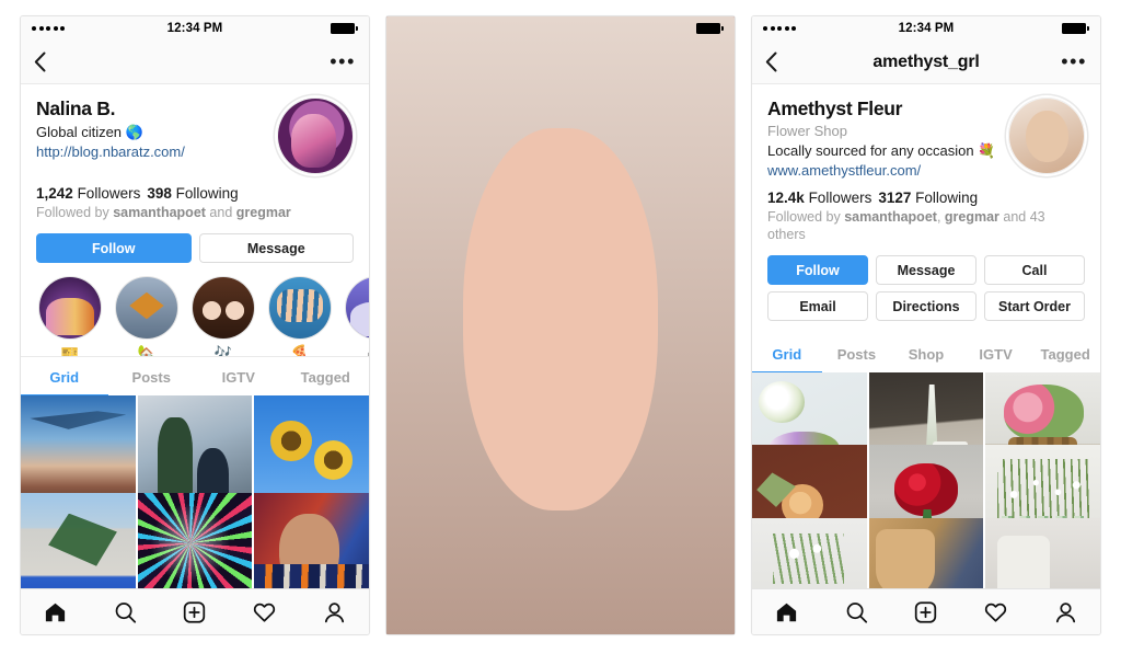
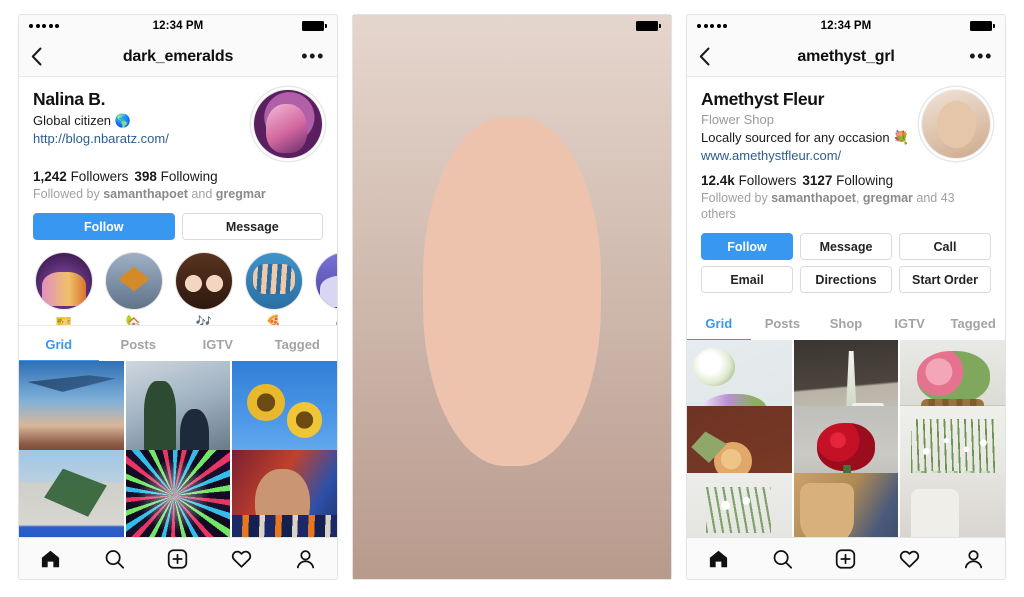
  12:34 PM
+ dark_emeralds
  •••
  Nalina B.
  Global citizen 🌎
  http://blog.nbaratz.com/
  1,242 Followers 398 Following
  Followed by samanthapoet and gregmar
  Follow
  Message
  🎫
  🏡
  🎶
  🍕
  Grid
  Posts
  IGTV
  Tagged
  12:34 PM
  amethyst_grl
  •••
  Amethyst Fleur
  Flower Shop
  Locally sourced for any occasion 💐
  www.amethystfleur.com/
  12.4k Followers 3127 Following
  Followed by samanthapoet, gregmar and 43 others
  Follow
  Message
  Call
  Email
  Directions
  Start Order
  Grid
  Posts
  Shop
  IGTV
  Tagged
